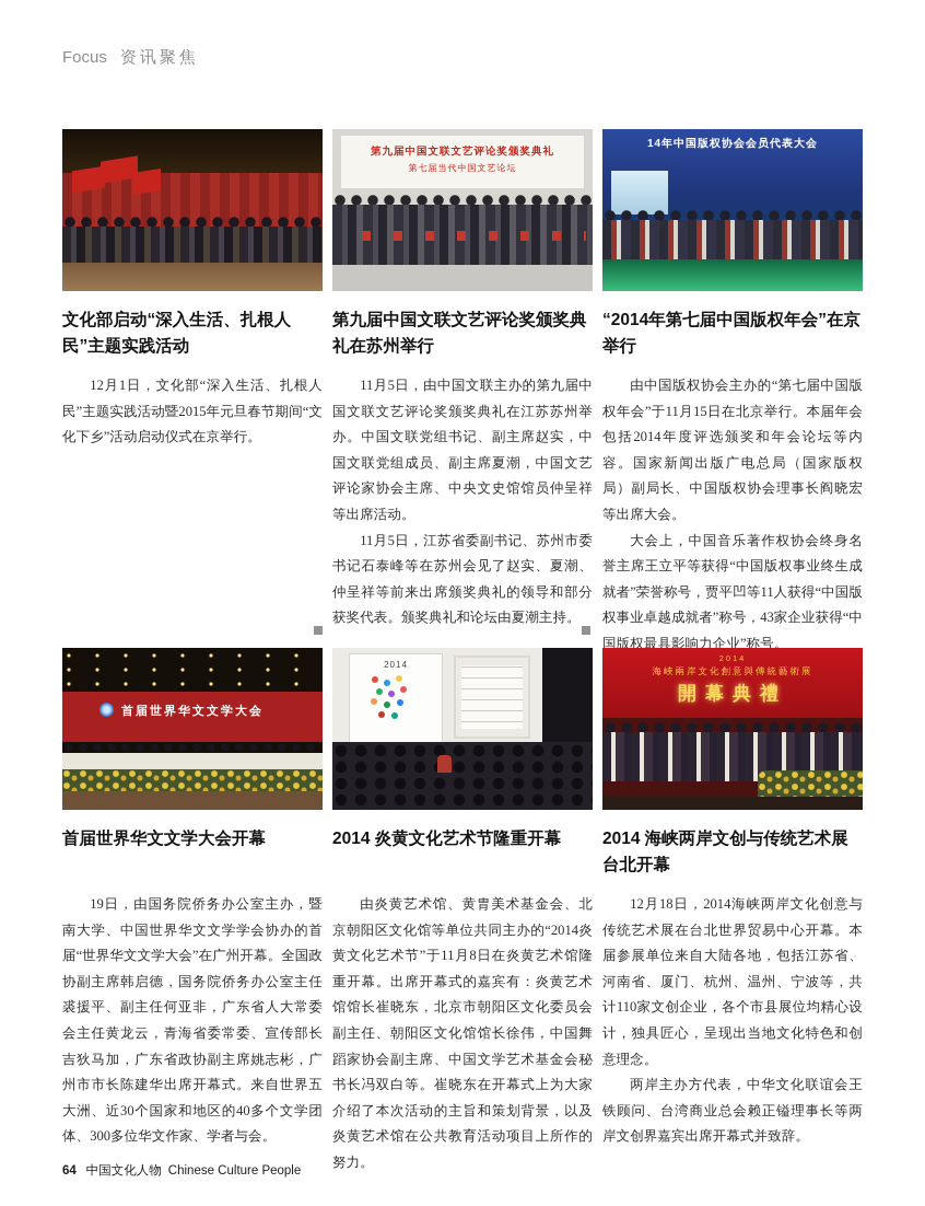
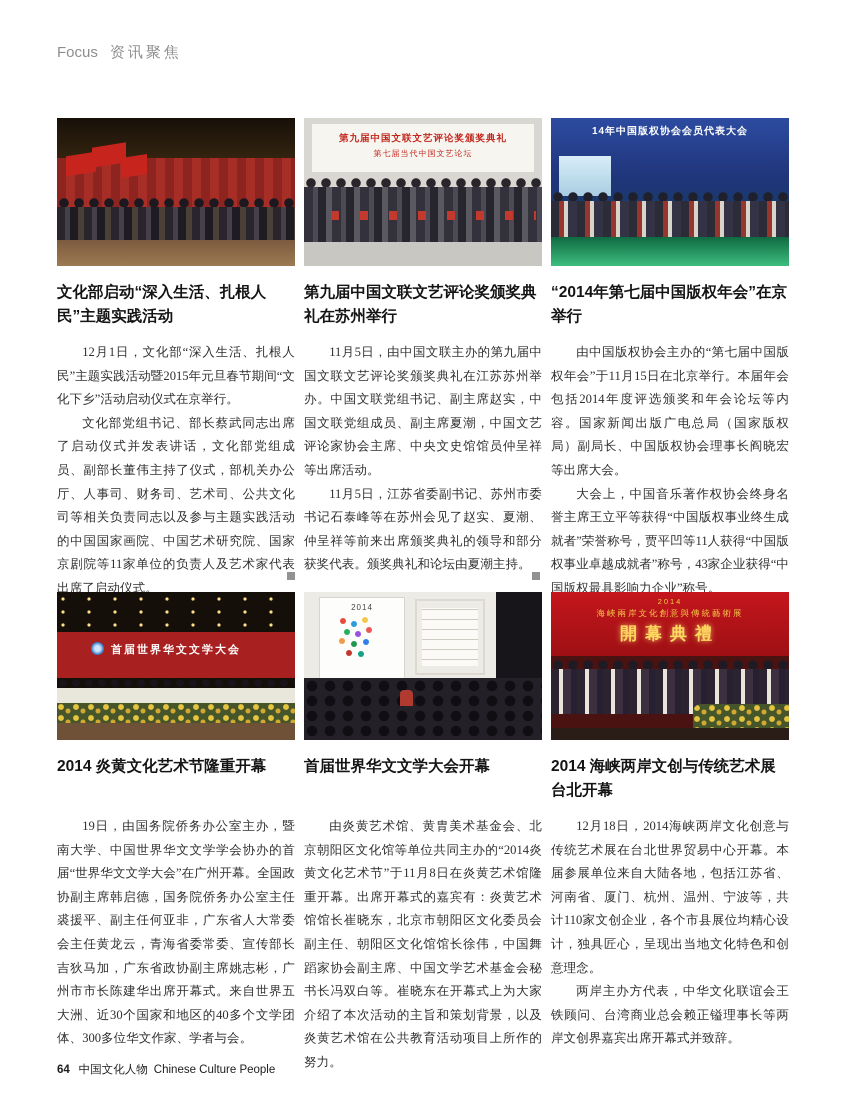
  Focus 资讯聚焦
  文化部启动“深入生活、扎根人民”主题实践活动
  12月1日，文化部“深入生活、扎根人民”主题实践活动暨2015年元旦春节期间“文化下乡”活动启动仪式在京举行。
+ 文化部党组书记、部长蔡武同志出席了启动仪式并发表讲话，文化部党组成员、副部长董伟主持了仪式，部机关办公厅、人事司、财务司、艺术司、公共文化司等相关负责同志以及参与主题实践活动的中国国家画院、中国艺术研究院、国家京剧院等11家单位的负责人及艺术家代表出席了启动仪式。
  第九届中国文联文艺评论奖颁奖典礼
  第七届当代中国文艺论坛
  第九届中国文联文艺评论奖颁奖典礼在苏州举行
  11月5日，由中国文联主办的第九届中国文联文艺评论奖颁奖典礼在江苏苏州举办。中国文联党组书记、副主席赵实，中国文联党组成员、副主席夏潮，中国文艺评论家协会主席、中央文史馆馆员仲呈祥等出席活动。
  11月5日，江苏省委副书记、苏州市委书记石泰峰等在苏州会见了赵实、夏潮、仲呈祥等前来出席颁奖典礼的领导和部分获奖代表。颁奖典礼和论坛由夏潮主持。
  14年中国版权协会会员代表大会
  “2014年第七届中国版权年会”在京举行
  由中国版权协会主办的“第七届中国版权年会”于11月15日在北京举行。本届年会包括2014年度评选颁奖和年会论坛等内容。国家新闻出版广电总局（国家版权局）副局长、中国版权协会理事长阎晓宏等出席大会。
  大会上，中国音乐著作权协会终身名誉主席王立平等获得“中国版权事业终生成就者”荣誉称号，贾平凹等11人获得“中国版权事业卓越成就者”称号，43家企业获得“中国版权最具影响力企业”称号。
  首届世界华文文学大会
- 首届世界华文文学大会开幕
+ 2014 炎黄文化艺术节隆重开幕
  19日，由国务院侨务办公室主办，暨南大学、中国世界华文文学学会协办的首届“世界华文文学大会”在广州开幕。全国政协副主席韩启德，国务院侨务办公室主任裘援平、副主任何亚非，广东省人大常委会主任黄龙云，青海省委常委、宣传部长吉狄马加，广东省政协副主席姚志彬，广州市市长陈建华出席开幕式。来自世界五大洲、近30个国家和地区的40多个文学团体、300多位华文作家、学者与会。
  2014
- 2014 炎黄文化艺术节隆重开幕
+ 首届世界华文文学大会开幕
  由炎黄艺术馆、黄胄美术基金会、北京朝阳区文化馆等单位共同主办的“2014炎黄文化艺术节”于11月8日在炎黄艺术馆隆重开幕。出席开幕式的嘉宾有：炎黄艺术馆馆长崔晓东，北京市朝阳区文化委员会副主任、朝阳区文化馆馆长徐伟，中国舞蹈家协会副主席、中国文学艺术基金会秘书长冯双白等。崔晓东在开幕式上为大家介绍了本次活动的主旨和策划背景，以及炎黄艺术馆在公共教育活动项目上所作的努力。
  2014
  海峽兩岸文化創意與傳統藝術展
  開幕典禮
  2014 海峡两岸文创与传统艺术展台北开幕
  12月18日，2014海峡两岸文化创意与传统艺术展在台北世界贸易中心开幕。本届参展单位来自大陆各地，包括江苏省、河南省、厦门、杭州、温州、宁波等，共计110家文创企业，各个市县展位均精心设计，独具匠心，呈现出当地文化特色和创意理念。
  两岸主办方代表，中华文化联谊会王铁顾问、台湾商业总会赖正镒理事长等两岸文创界嘉宾出席开幕式并致辞。
  64 中国文化人物 Chinese Culture People
